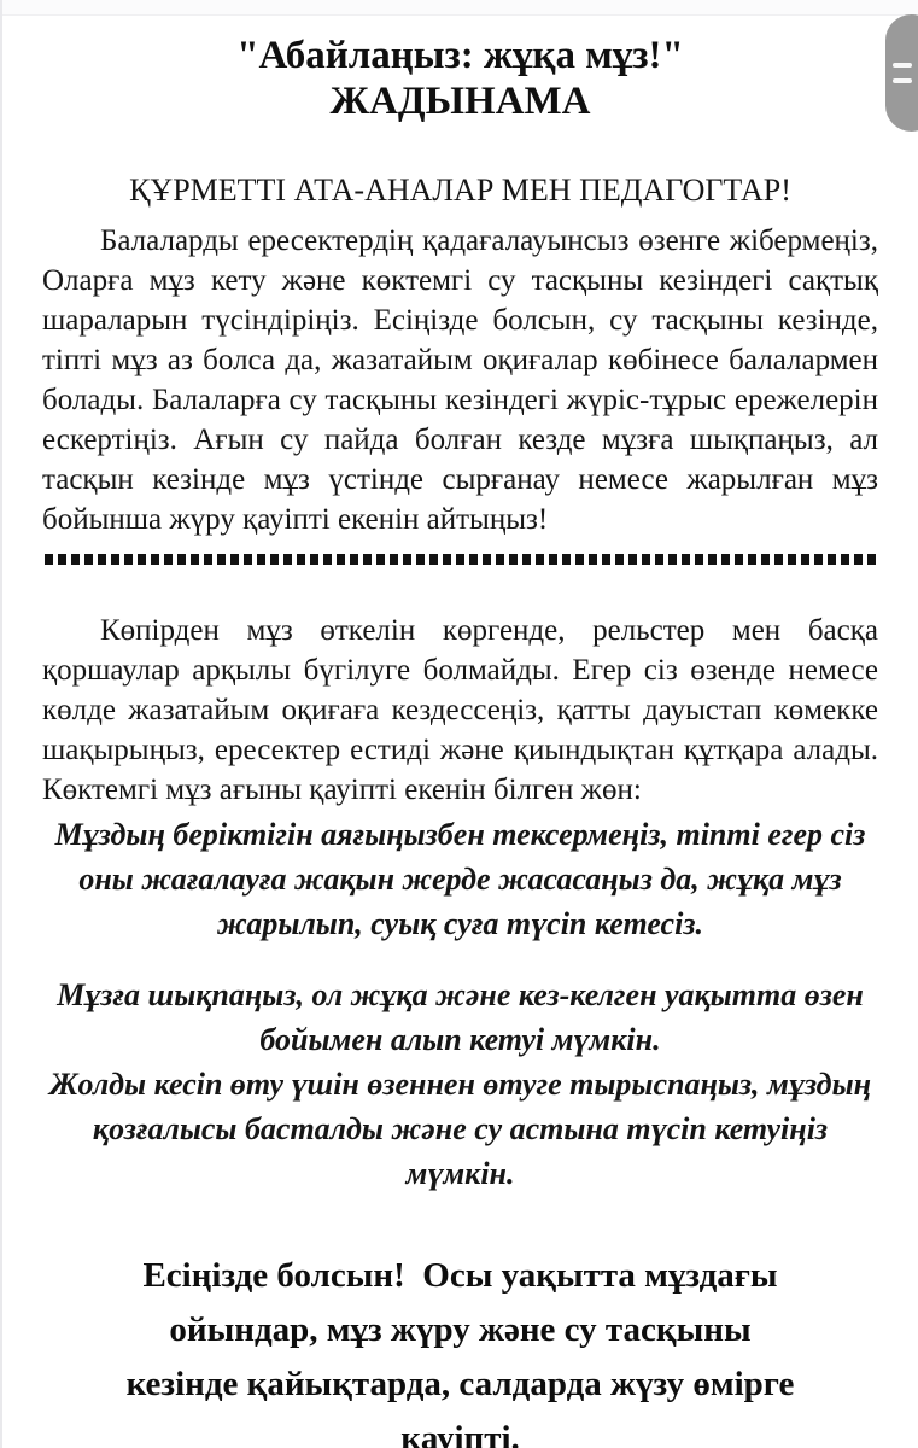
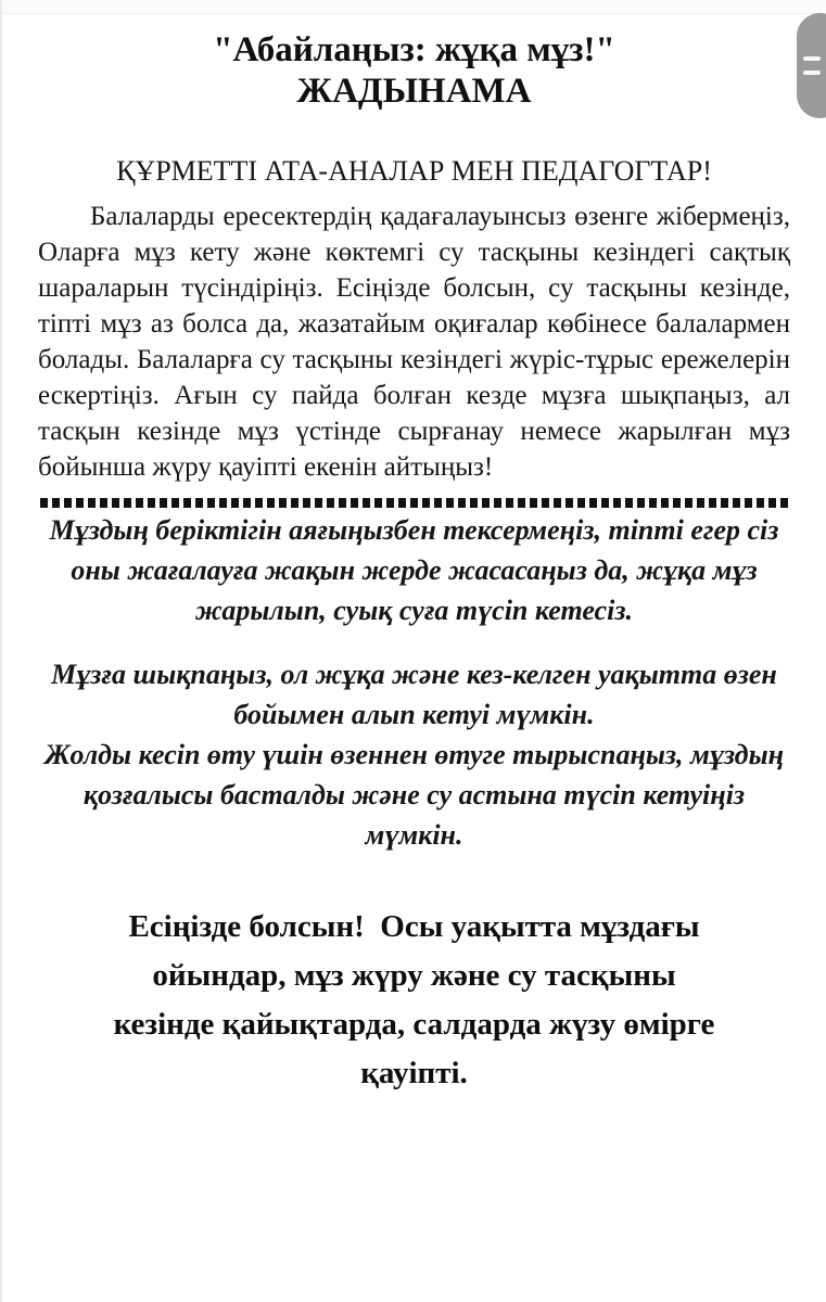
  "Абайлаңыз: жұқа мұз!"
  ЖАДЫНАМА
  ҚҰРМЕТТІ АТА-АНАЛАР МЕН ПЕДАГОГТАР!
  Балаларды ересектердің қадағалауынсыз өзенге жібермеңіз, Оларға мұз кету және көктемгі су тасқыны кезіндегі сақтық шараларын түсіндіріңіз. Есіңізде болсын, су тасқыны кезінде, тіпті мұз аз болса да, жазатайым оқиғалар көбінесе балалармен болады. Балаларға су тасқыны кезіндегі жүріс-тұрыс ережелерін ескертіңіз. Ағын су пайда болған кезде мұзға шықпаңыз, ал тасқын кезінде мұз үстінде сырғанау немесе жарылған мұз бойынша жүру қауіпті екенін айтыңыз!
- Көпірден мұз өткелін көргенде, рельстер мен басқа қоршаулар арқылы бүгілуге болмайды. Егер сіз өзенде немесе көлде жазатайым оқиғаға кездессеңіз, қатты дауыстап көмекке шақырыңыз, ересектер естиді және қиындықтан құтқара алады. Көктемгі мұз ағыны қауіпті екенін білген жөн:
  Мұздың беріктігін аяғыңызбен тексермеңіз, тіпті егер сіз оны жағалауға жақын жерде жасасаңыз да, жұқа мұз жарылып, суық суға түсіп кетесіз.
  Мұзға шықпаңыз, ол жұқа және кез-келген уақытта өзен бойымен алып кетуі мүмкін.
  Жолды кесіп өту үшін өзеннен өтуге тырыспаңыз, мұздың қозғалысы басталды және су астына түсіп кетуіңіз мүмкін.
  Есіңізде болсын! Осы уақытта мұздағы ойындар, мұз жүру және су тасқыны кезінде қайықтарда, салдарда жүзу өмірге қауіпті.
